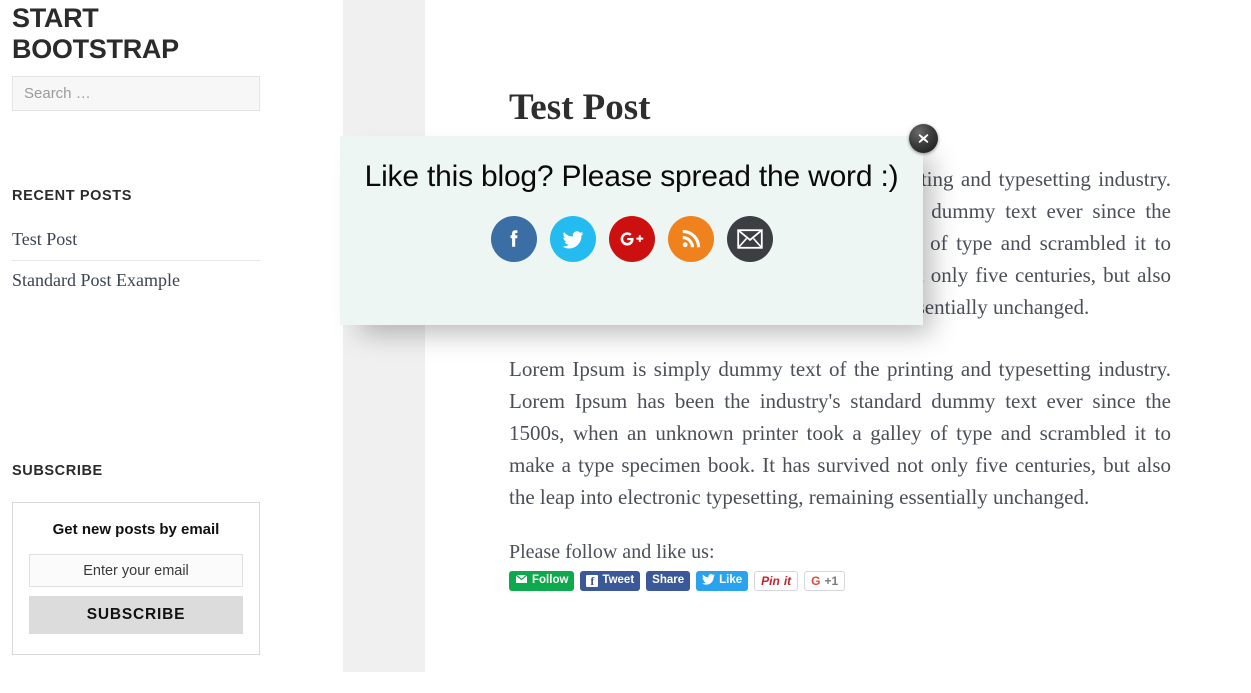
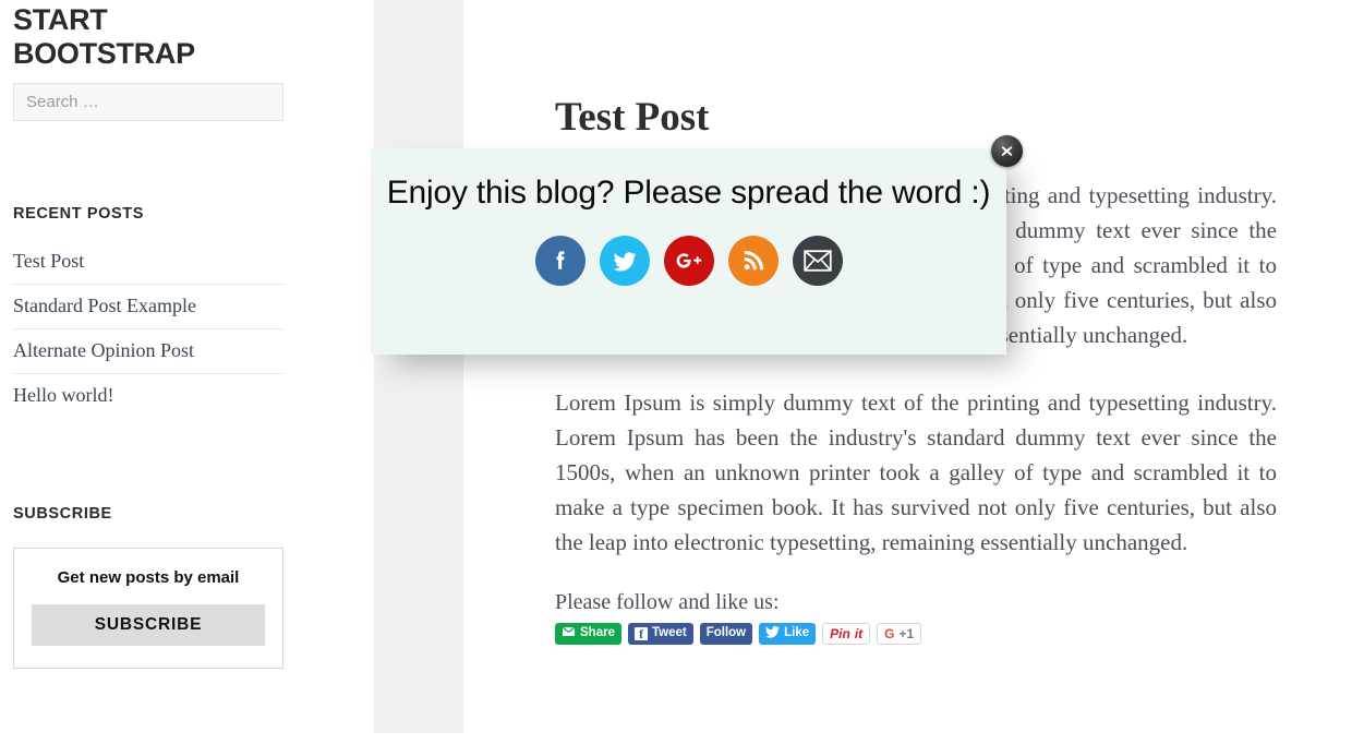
  START
  BOOTSTRAP
  Search …
  RECENT POSTS
  Test Post
  Standard Post Example
+ Alternate Opinion Post
+ Hello world!
  SUBSCRIBE
  Get new posts by email
- Enter your email
  SUBSCRIBE
  Test Post
  Lorem Ipsum is simply dummy text of the printing and typesetting industry. Lorem Ipsum has been the industry's standard dummy text ever since the 1500s, when an unknown printer took a galley of type and scrambled it to make a type specimen book. It has survived not only five centuries, but also the leap into electronic typesetting, remaining essentially unchanged.
  Please follow and like us:
- Follow
+ Share
  f
  Tweet
- Share
+ Follow
  Like
  Pin
  it
  G
  +1
- Like this blog? Please spread the word :)
+ Enjoy this blog? Please spread the word :)
